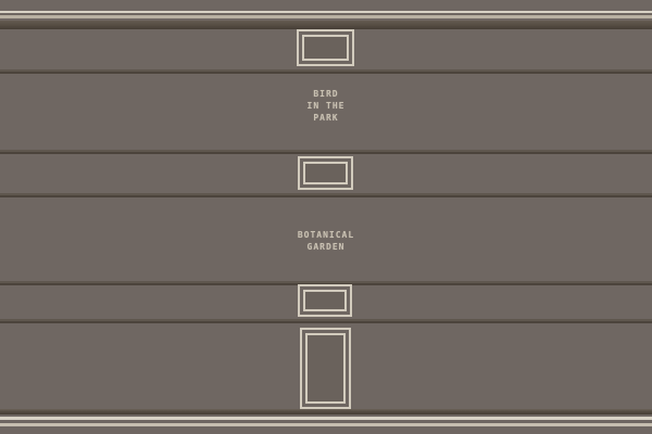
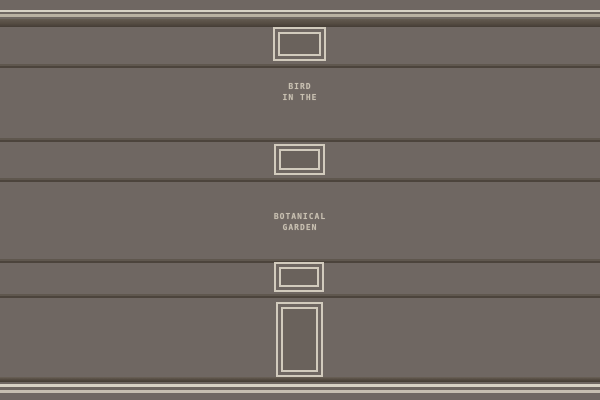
  BIRD
  IN THE
- PARK
  BOTANICAL
  GARDEN
